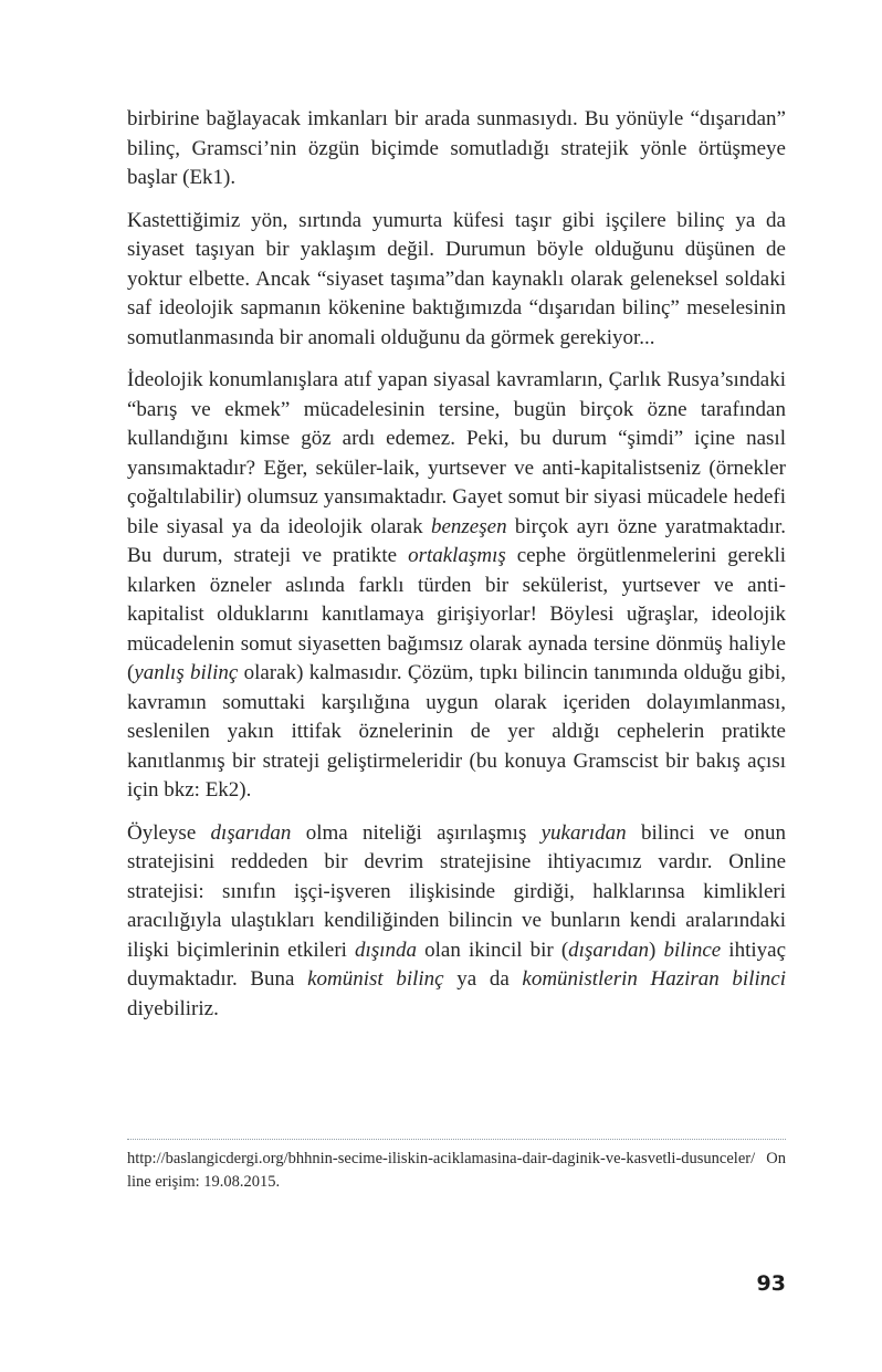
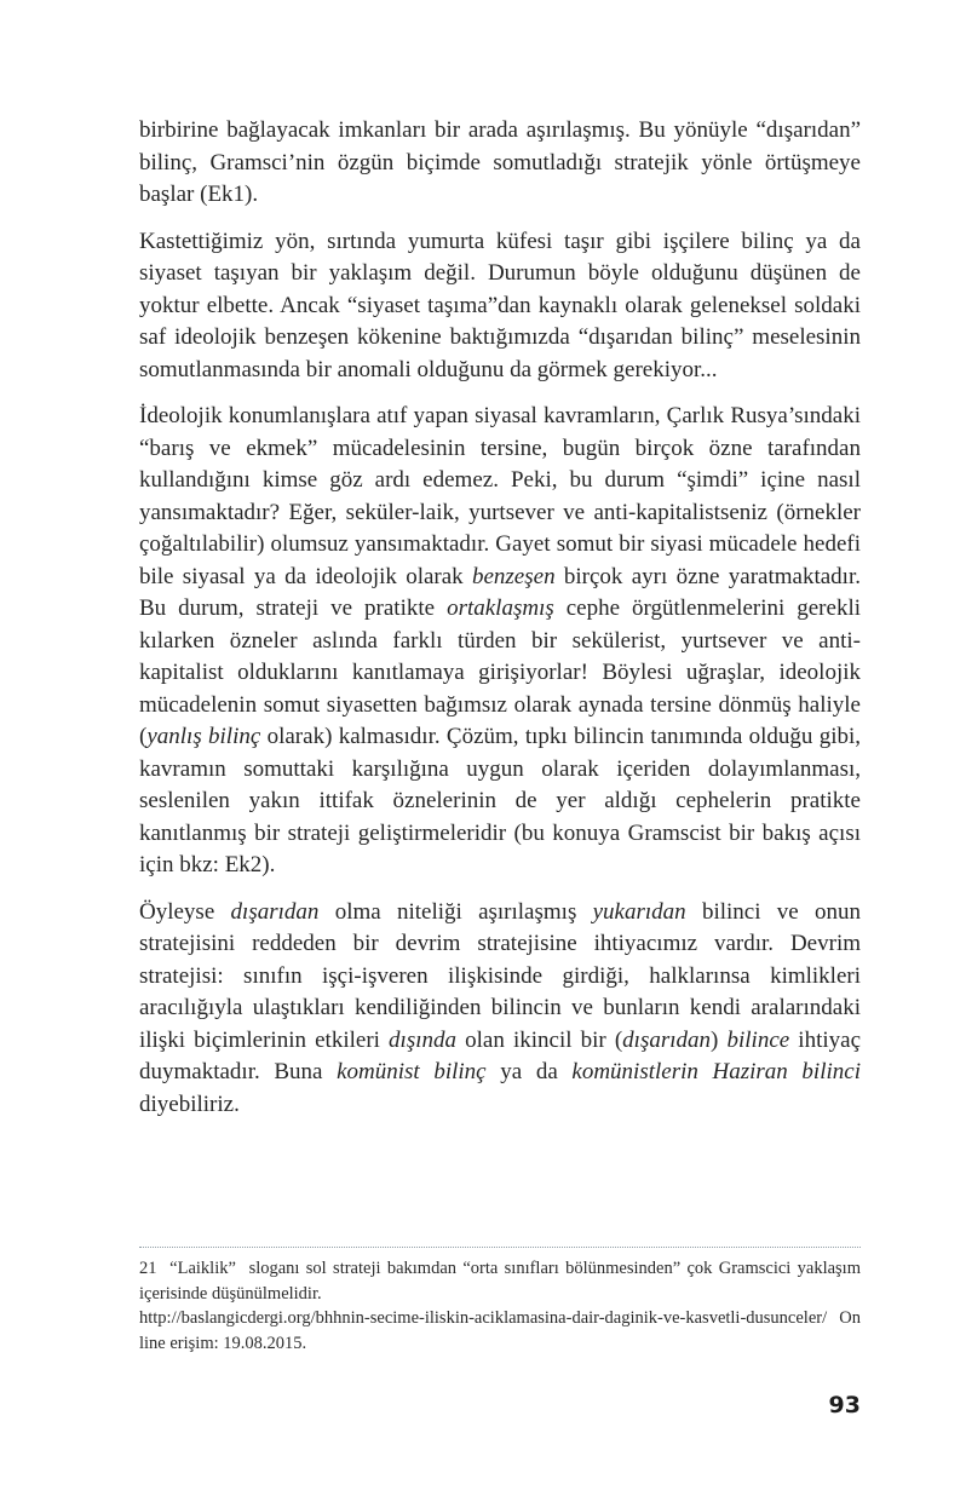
- birbirine bağlayacak imkanları bir arada sunmasıydı. Bu yönüyle “dışarıdan” bilinç, Gramsci’nin özgün biçimde somutladığı stratejik yönle örtüşmeye başlar (Ek1).
+ birbirine bağlayacak imkanları bir arada aşırılaşmış. Bu yönüyle “dışarıdan” bilinç, Gramsci’nin özgün biçimde somutladığı stratejik yönle örtüşmeye başlar (Ek1).
- Kastettiğimiz yön, sırtında yumurta küfesi taşır gibi işçilere bilinç ya da siyaset taşıyan bir yaklaşım değil. Durumun böyle olduğunu düşünen de yoktur elbette. Ancak “siyaset taşıma”dan kaynaklı olarak geleneksel soldaki saf ideolojik sapmanın kökenine baktığımızda “dışarıdan bilinç” meselesinin somutlanmasında bir anomali olduğunu da görmek gerekiyor...
+ Kastettiğimiz yön, sırtında yumurta küfesi taşır gibi işçilere bilinç ya da siyaset taşıyan bir yaklaşım değil. Durumun böyle olduğunu düşünen de yoktur elbette. Ancak “siyaset taşıma”dan kaynaklı olarak geleneksel soldaki saf ideolojik benzeşen kökenine baktığımızda “dışarıdan bilinç” meselesinin somutlanmasında bir anomali olduğunu da görmek gerekiyor...
  İdeolojik konumlanışlara atıf yapan siyasal kavramların, Çarlık Rusya’sındaki “barış ve ekmek” mücadelesinin tersine, bugün birçok özne tarafından kullandığını kimse göz ardı edemez. Peki, bu durum “şimdi” içine nasıl yansımaktadır? Eğer, seküler-laik, yurtsever ve anti-kapitalistseniz (örnekler çoğaltılabilir) olumsuz yansımaktadır. Gayet somut bir siyasi mücadele hedefi bile siyasal ya da ideolojik olarak benzeşen birçok ayrı özne yaratmaktadır. Bu durum, strateji ve pratikte ortaklaşmış cephe örgütlenmelerini gerekli kılarken özneler aslında farklı türden bir sekülerist, yurtsever ve anti-kapitalist olduklarını kanıtlamaya girişiyorlar! Böylesi uğraşlar, ideolojik mücadelenin somut siyasetten bağımsız olarak aynada tersine dönmüş haliyle (yanlış bilinç olarak) kalmasıdır. Çözüm, tıpkı bilincin tanımında olduğu gibi, kavramın somuttaki karşılığına uygun olarak içeriden dolayımlanması, seslenilen yakın ittifak öznelerinin de yer aldığı cephelerin pratikte kanıtlanmış bir strateji geliştirmeleridir (bu konuya Gramscist bir bakış açısı için bkz: Ek2).
- Öyleyse dışarıdan olma niteliği aşırılaşmış yukarıdan bilinci ve onun stratejisini reddeden bir devrim stratejisine ihtiyacımız vardır. Online stratejisi: sınıfın işçi-işveren ilişkisinde girdiği, halklarınsa kimlikleri aracılığıyla ulaştıkları kendiliğinden bilincin ve bunların kendi aralarındaki ilişki biçimlerinin etkileri dışında olan ikincil bir (dışarıdan) bilince ihtiyaç duymaktadır. Buna komünist bilinç ya da komünistlerin Haziran bilinci diyebiliriz.
+ Öyleyse dışarıdan olma niteliği aşırılaşmış yukarıdan bilinci ve onun stratejisini reddeden bir devrim stratejisine ihtiyacımız vardır. Devrim stratejisi: sınıfın işçi-işveren ilişkisinde girdiği, halklarınsa kimlikleri aracılığıyla ulaştıkları kendiliğinden bilincin ve bunların kendi aralarındaki ilişki biçimlerinin etkileri dışında olan ikincil bir (dışarıdan) bilince ihtiyaç duymaktadır. Buna komünist bilinç ya da komünistlerin Haziran bilinci diyebiliriz.
+ 21 “Laiklik” sloganı sol strateji bakımdan “orta sınıfları bölünmesinden” çok Gramscici yaklaşım içerisinde düşünülmelidir.
  http://baslangicdergi.org/bhhnin-secime-iliskin-aciklamasina-dair-daginik-ve-kasvetli-dusunceler/ Online erişim: 19.08.2015.
  93
